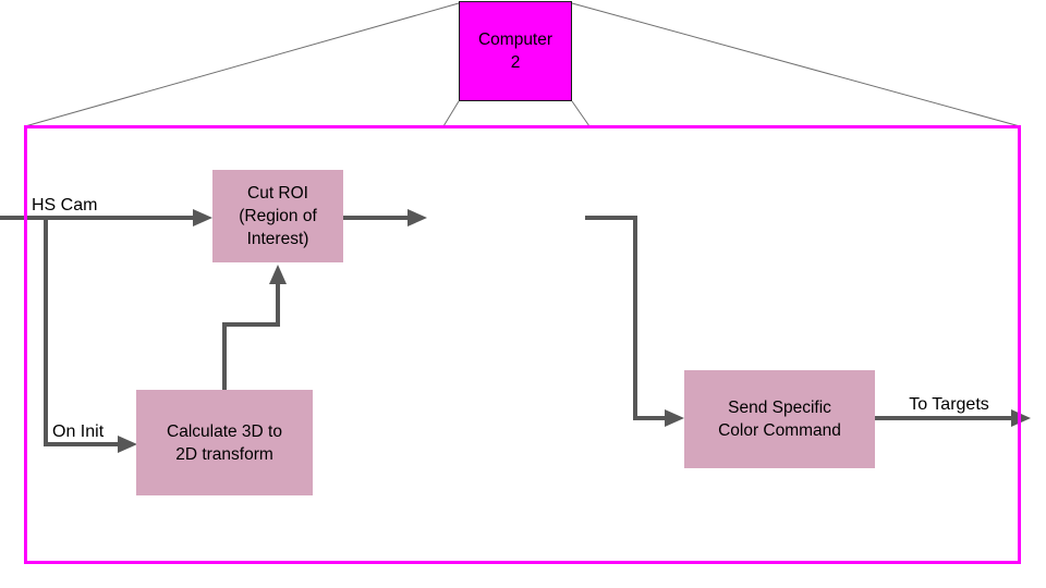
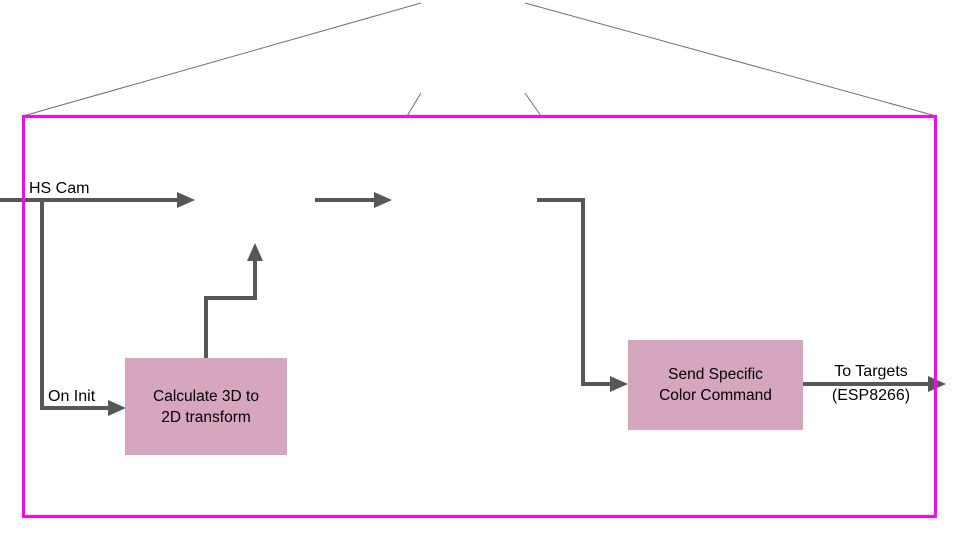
- Computer
- 2
- Cut ROI
- (Region of
- Interest)
  Calculate 3D to
  2D transform
  Send Specific
  Color Command
  HS Cam
  On Init
  To Targets
+ (ESP8266)
